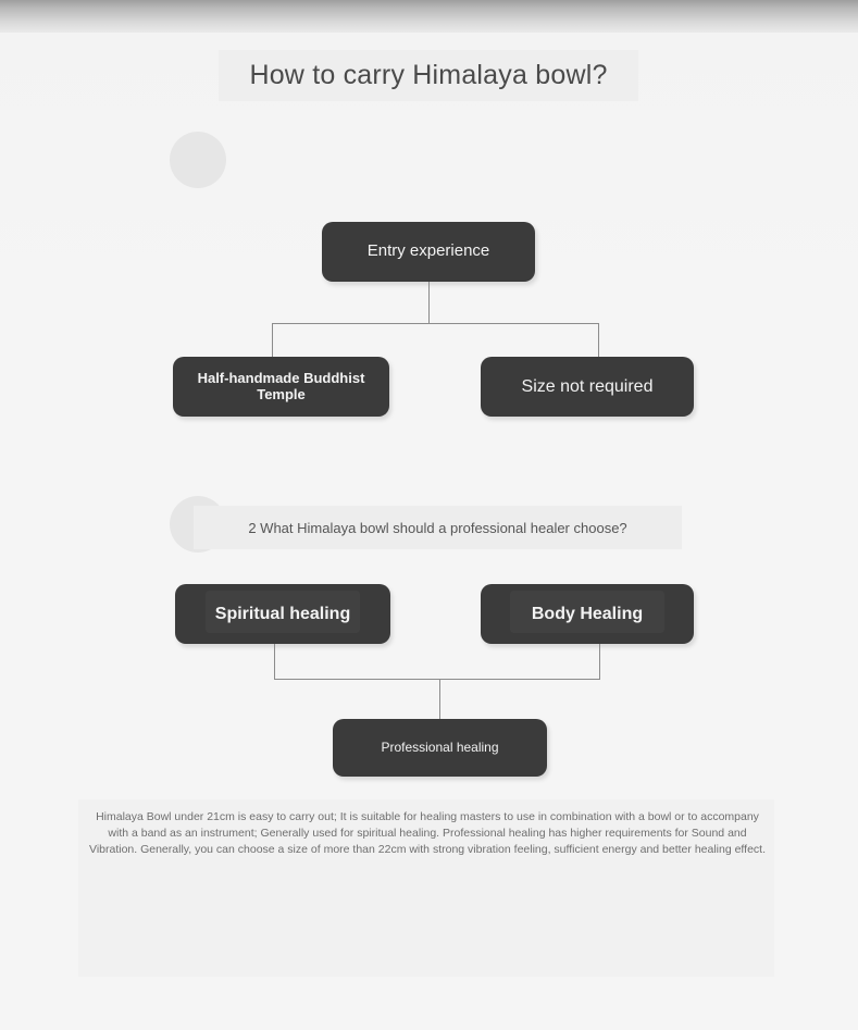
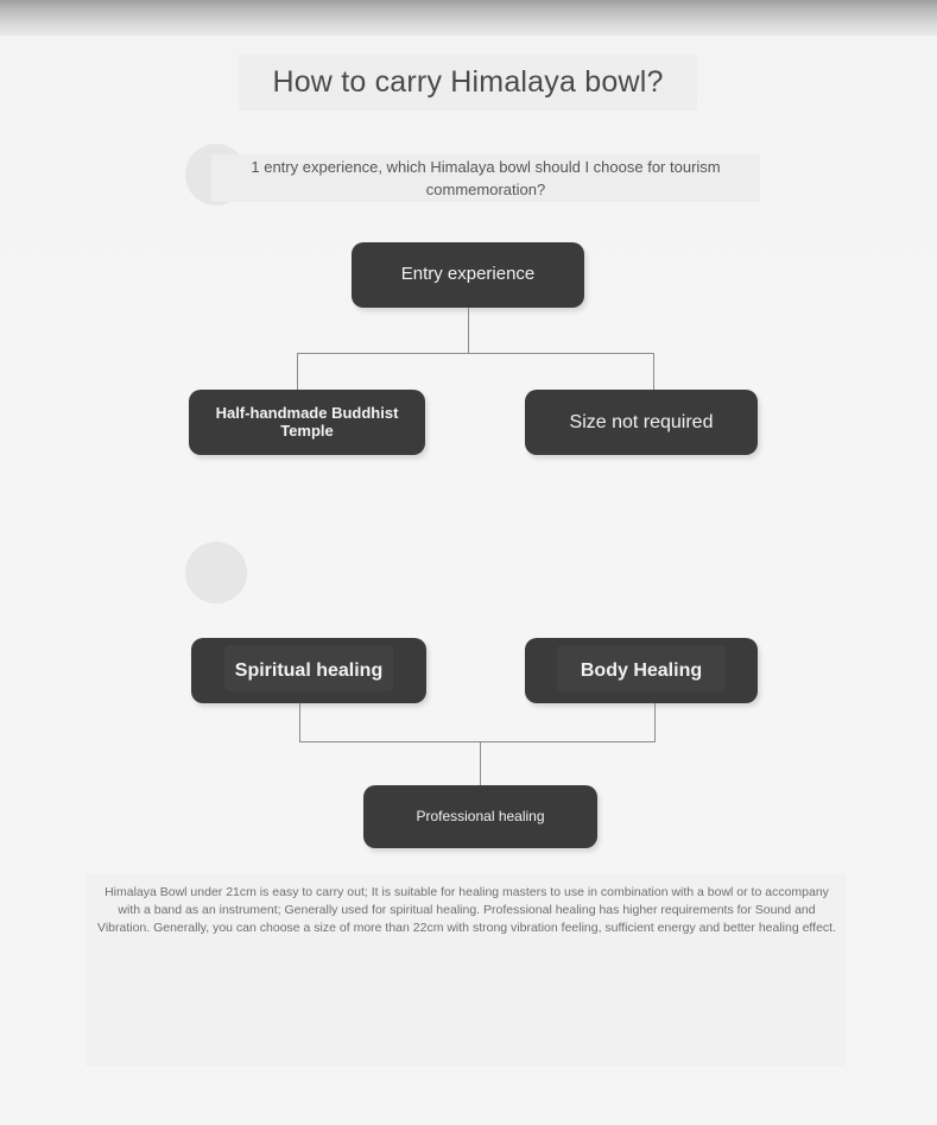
  How to carry Himalaya bowl?
+ 1 entry experience, which Himalaya bowl should I choose for tourism commemoration?
  Entry experience
  Half-handmade Buddhist Temple
  Size not required
- 2 What Himalaya bowl should a professional healer choose?
  Spiritual healing
  Body Healing
  Professional healing
  Himalaya Bowl under 21cm is easy to carry out; It is suitable for healing masters to use in combination with a bowl or to accompany with a band as an instrument; Generally used for spiritual healing. Professional healing has higher requirements for Sound and Vibration. Generally, you can choose a size of more than 22cm with strong vibration feeling, sufficient energy and better healing effect.
